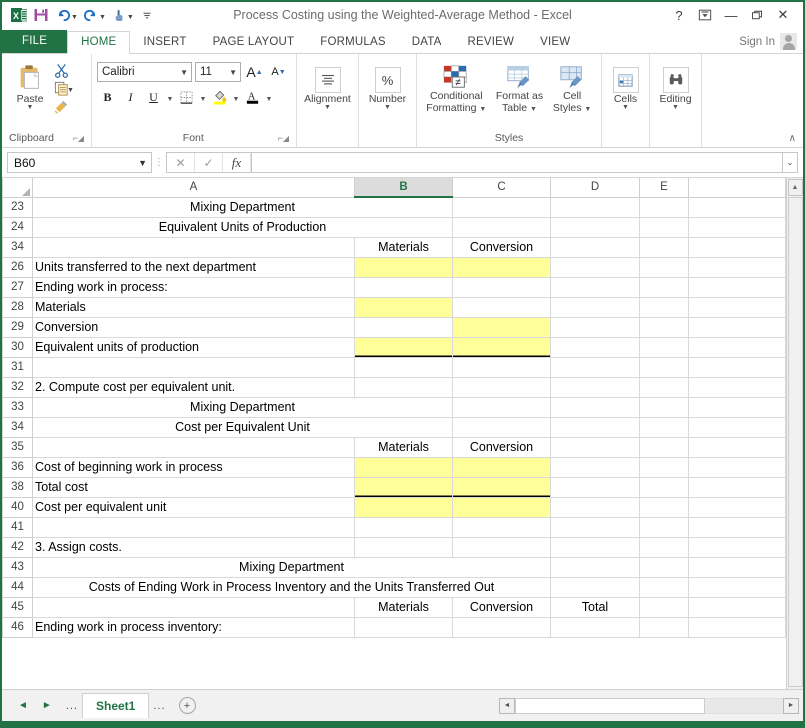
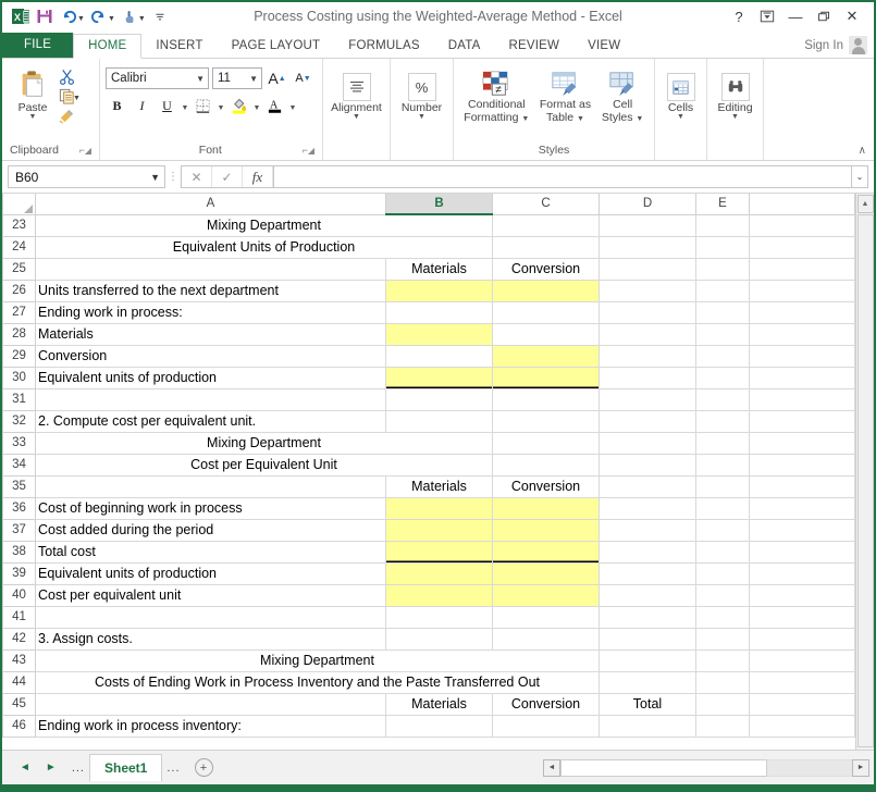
  X
  Process Costing using the Weighted-Average Method - Excel
  ?
  —
  ✕
  FILE
  HOME
  INSERT
  PAGE LAYOUT
  FORMULAS
  DATA
  REVIEW
  VIEW
  Sign In
  Paste
  Clipboard
  ⌐◢
  Calibri
  ▼
  11
  ▼
  A
  A
  B
  I
  U
  A
  Font
  ⌐◢
  Alignment
  %
  Number
  ≠
  Conditional
  Formatting
  Format as
  Table
  Cell
  Styles
  Styles
  Cells
  Editing
  ∧
  B60
  ▼
  ⋮
  ✕
  ✓
  fx
  ⌄
  	A	B	C	D	E
  23	Mixing Department
  24	Equivalent Units of Production
- 34		Materials	Conversion
+ 25		Materials	Conversion
  26	Units transferred to the next department
  27	Ending work in process:
  28	Materials
  29	Conversion
  30	Equivalent units of production
  31
  32	2. Compute cost per equivalent unit.
  33	Mixing Department
  34	Cost per Equivalent Unit
  35		Materials	Conversion
  36	Cost of beginning work in process
+ 37	Cost added during the period
  38	Total cost
+ 39	Equivalent units of production
  40	Cost per equivalent unit
  41
  42	3. Assign costs.
  43	Mixing Department
- 44	Costs of Ending Work in Process Inventory and the Units Transferred Out
+ 44	Costs of Ending Work in Process Inventory and the Paste Transferred Out
  45		Materials	Conversion	Total
  46	Ending work in process inventory:
  ◄
  ►
  ...
  Sheet1
  ...
  +
